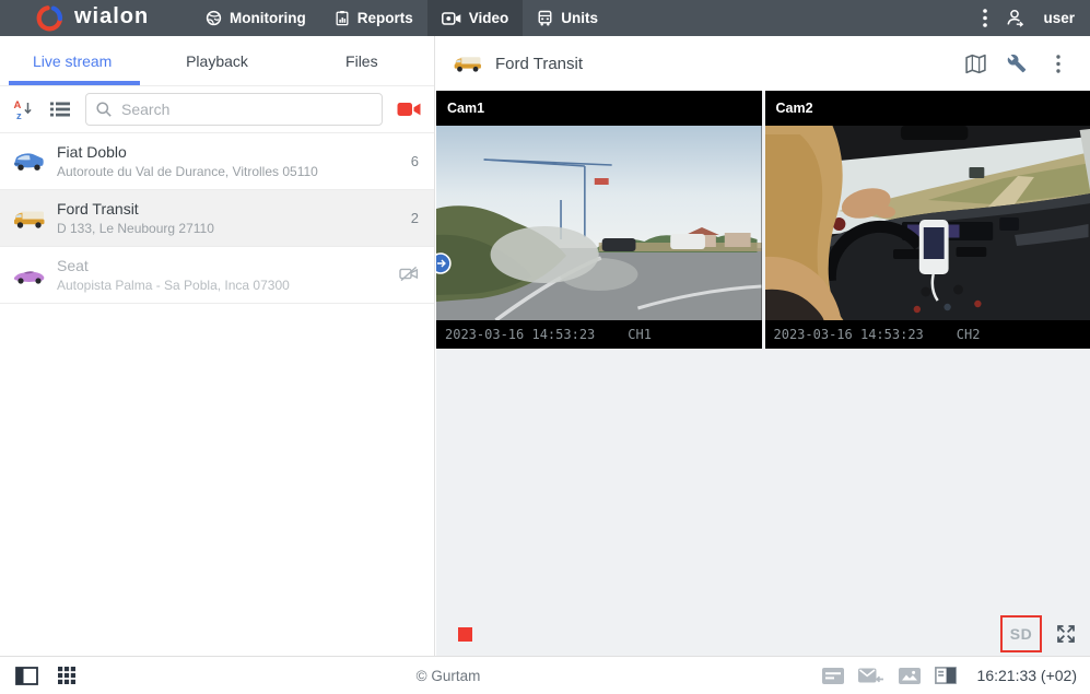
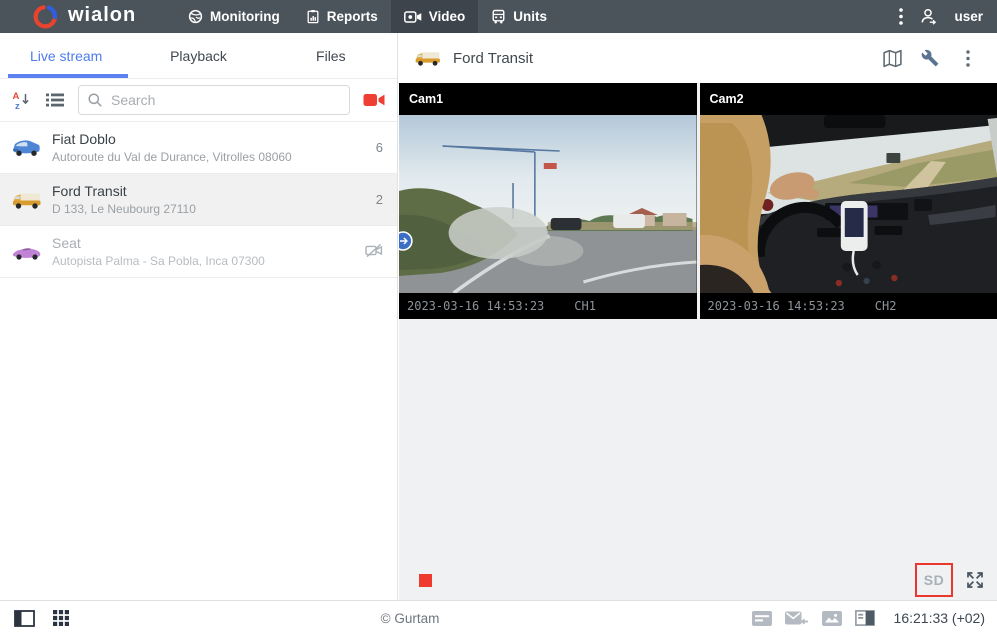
  wialon
  Monitoring
  Reports
  Video
  Units
  user
  Live stream
  Playback
  Files
  A
  z
  Search
  Fiat Doblo
- Autoroute du Val de Durance, Vitrolles 05110
+ Autoroute du Val de Durance, Vitrolles 08060
  6
  Ford Transit
  D 133, Le Neubourg 27110
  2
  Seat
  Autopista Palma - Sa Pobla, Inca 07300
  Ford Transit
  Cam1
  2023-03-16 14:53:23
  CH1
  Cam2
  2023-03-16 14:53:23
  CH2
  SD
  © Gurtam
  16:21:33 (+02)
